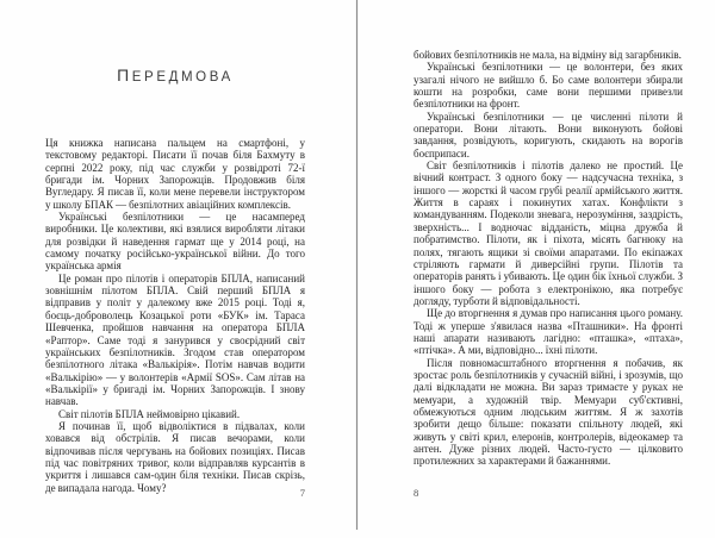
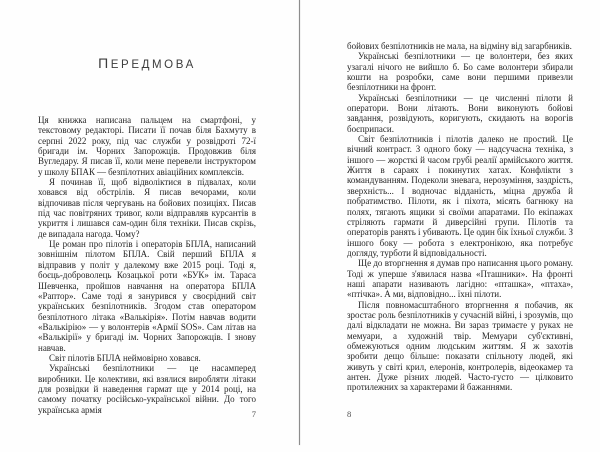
  ПЕРЕДМОВА
  Ця книжка написана пальцем на смартфоні, у текстовому редакторі. Писати її почав біля Бахмуту в серпні 2022 року, під час служби у розвідроті 72-ї бригади ім. Чорних Запорожців. Продовжив біля Вугледару. Я писав її, коли мене перевели інструктором у школу БПАК — безпілотних авіаційних комплексів.
- Українські безпілотники — це насамперед виробники. Це колективи, які взялися виробляти літаки для розвідки й наведення гармат ще у 2014 році, на самому початку російсько-української війни. До того українська армія
+ Я починав її, щоб відволіктися в підвалах, коли ховався від обстрілів. Я писав вечорами, коли відпочивав після чергувань на бойових позиціях. Писав під час повітряних тривог, коли відправляв курсантів в укриття і лишався сам-один біля техніки. Писав скрізь, де випадала нагода. Чому?
  Це роман про пілотів і операторів БПЛА, написаний зовнішнім пілотом БПЛА. Свій перший БПЛА я відправив у політ у далекому вже 2015 році. Тоді я, боєць-доброволець Козацької роти «БУК» ім. Тараса Шевченка, пройшов навчання на оператора БПЛА «Раптор». Саме тоді я занурився у своєрідний світ українських безпілотників. Згодом став оператором безпілотного літака «Валькірія». Потім навчав водити «Валькірію» — у волонтерів «Армії SOS». Сам літав на «Валькірії» у бригаді ім. Чорних Запорожців. І знову навчав.
- Світ пілотів БПЛА неймовірно цікавий.
+ Світ пілотів БПЛА неймовірно ховався.
- Я починав її, щоб відволіктися в підвалах, коли ховався від обстрілів. Я писав вечорами, коли відпочивав після чергувань на бойових позиціях. Писав під час повітряних тривог, коли відправляв курсантів в укриття і лишався сам-один біля техніки. Писав скрізь, де випадала нагода. Чому?
+ Українські безпілотники — це насамперед виробники. Це колективи, які взялися виробляти літаки для розвідки й наведення гармат ще у 2014 році, на самому початку російсько-української війни. До того українська армія
  7
  бойових безпілотників не мала, на відміну від загарбників.
  Українські безпілотники — це волонтери, без яких узагалі нічого не вийшло б. Бо саме волонтери збирали кошти на розробки, саме вони першими привезли безпілотники на фронт.
  Українські безпілотники — це численні пілоти й оператори. Вони літають. Вони виконують бойові завдання, розвідують, коригують, скидають на ворогів боєприпаси.
  Світ безпілотників і пілотів далеко не простий. Це вічний контраст. З одного боку — надсучасна техніка, з іншого — жорсткі й часом грубі реалії армійського життя. Життя в сараях і покинутих хатах. Конфлікти з командуванням. Подеколи зневага, нерозуміння, заздрість, зверхність... І водночас відданість, міцна дружба й побратимство. Пілоти, як і піхота, місять багнюку на полях, тягають ящики зі своїми апаратами. По екіпажах стріляють гармати й диверсійні групи. Пілотів та операторів ранять і убивають. Це один бік їхньої служби. З іншого боку — робота з електронікою, яка потребує догляду, турботи й відповідальності.
  Ще до вторгнення я думав про написання цього роману. Тоді ж уперше з'явилася назва «Пташники». На фронті наші апарати називають лагідно: «пташка», «птаха», «птічка». А ми, відповідно... їхні пілоти.
  Після повномасштабного вторгнення я побачив, як зростає роль безпілотників у сучасній війні, і зрозумів, що далі відкладати не можна. Ви зараз тримаєте у руках не мемуари, а художній твір. Мемуари суб'єктивні, обмежуються одним людським життям. Я ж захотів зробити дещо більше: показати спільноту людей, які живуть у світі крил, елеронів, контролерів, відеокамер та антен. Дуже різних людей. Часто-густо — цілковито протилежних за характерами й бажаннями.
  8
